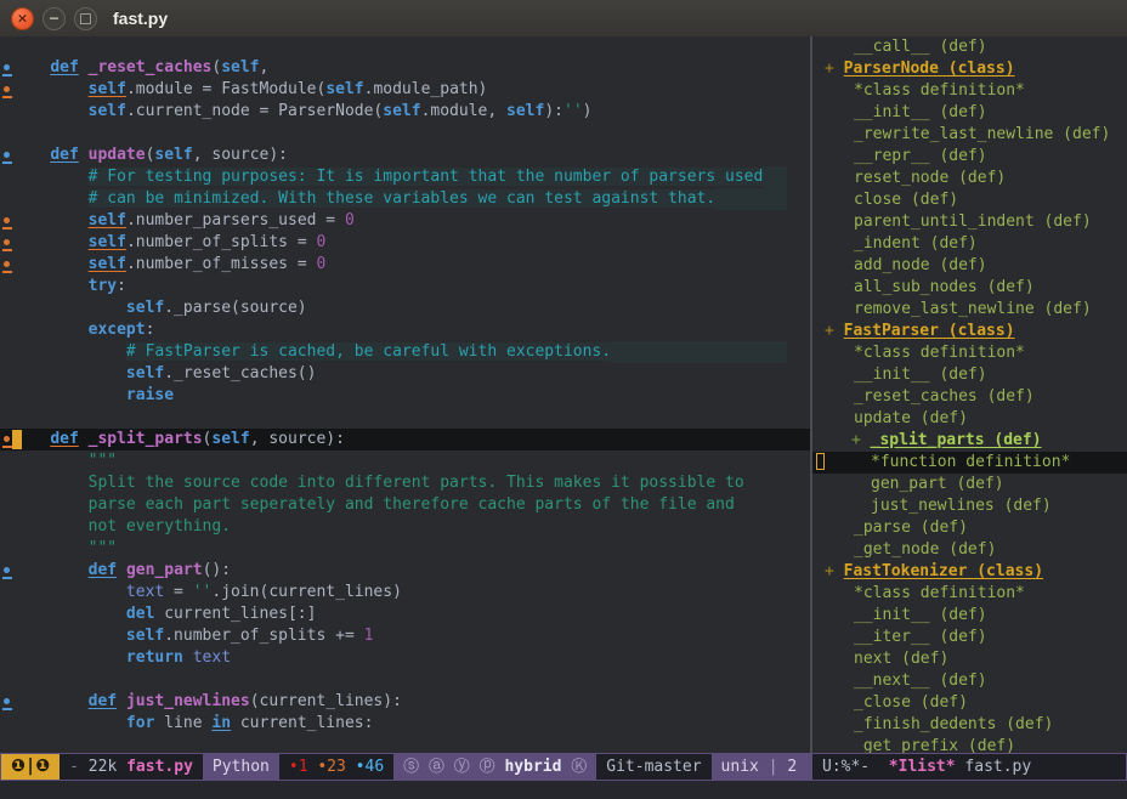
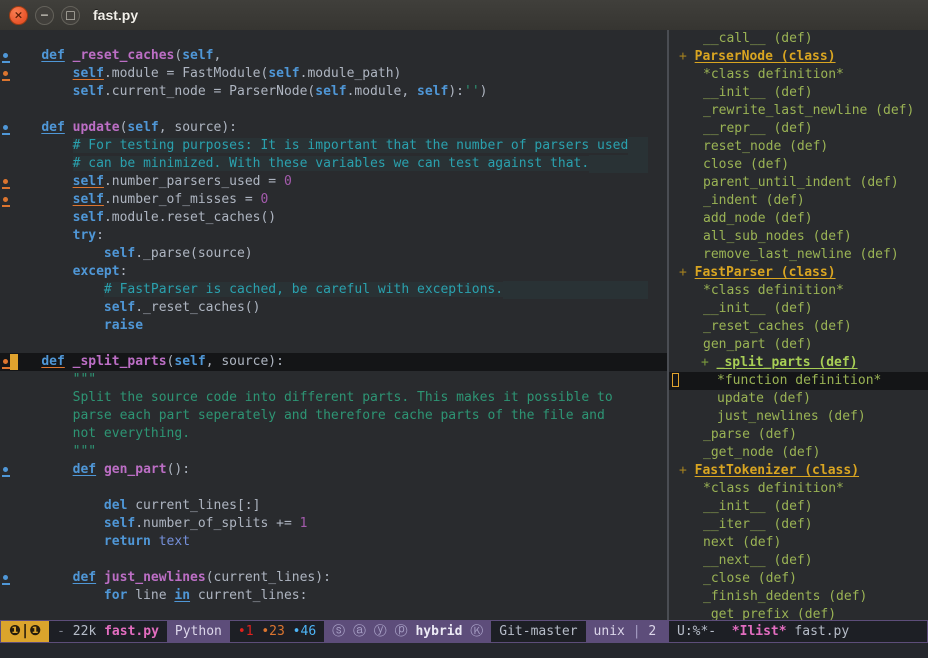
  ×
  −
  □
  fast.py
  def _reset_caches(self,
  self.module = FastModule(self.module_path)
  self.current_node = ParserNode(self.module, self):'')
  def update(self, source):
  # For testing purposes: It is important that the number of parsers used
  # can be minimized. With these variables we can test against that.
  self.number_parsers_used = 0
- self.number_of_splits = 0
  self.number_of_misses = 0
+ self.module.reset_caches()
  try:
  self._parse(source)
  except:
  # FastParser is cached, be careful with exceptions.
  self._reset_caches()
  raise
  def _split_parts(self, source):
  """
  Split the source code into different parts. This makes it possible to
  parse each part seperately and therefore cache parts of the file and
  not everything.
  """
  def gen_part():
- text = ''.join(current_lines)
  del current_lines[:]
  self.number_of_splits += 1
  return text
  def just_newlines(current_lines):
  for line in current_lines:
  __call__ (def)
  + ParserNode (class)
  *class definition*
  __init__ (def)
  _rewrite_last_newline (def)
  __repr__ (def)
  reset_node (def)
  close (def)
  parent_until_indent (def)
  _indent (def)
  add_node (def)
  all_sub_nodes (def)
  remove_last_newline (def)
  + FastParser (class)
  *class definition*
  __init__ (def)
  _reset_caches (def)
- update (def)
+ gen_part (def)
  + _split_parts (def)
  *function definition*
- gen_part (def)
+ update (def)
  just_newlines (def)
  _parse (def)
  _get_node (def)
  + FastTokenizer (class)
  *class definition*
  __init__ (def)
  __iter__ (def)
  next (def)
  __next__ (def)
  _close (def)
  _finish_dedents (def)
  _get_prefix (def)
  ❶|❶
  -
  22k
  fast.py
  Python
  •1
  •23
  •46
  ⓢ ⓐ ⓨ ⓟ
  hybrid
  Ⓚ
  Git-master
  unix
  |
  2
  U:%*-
  *Ilist*
  fast.py
